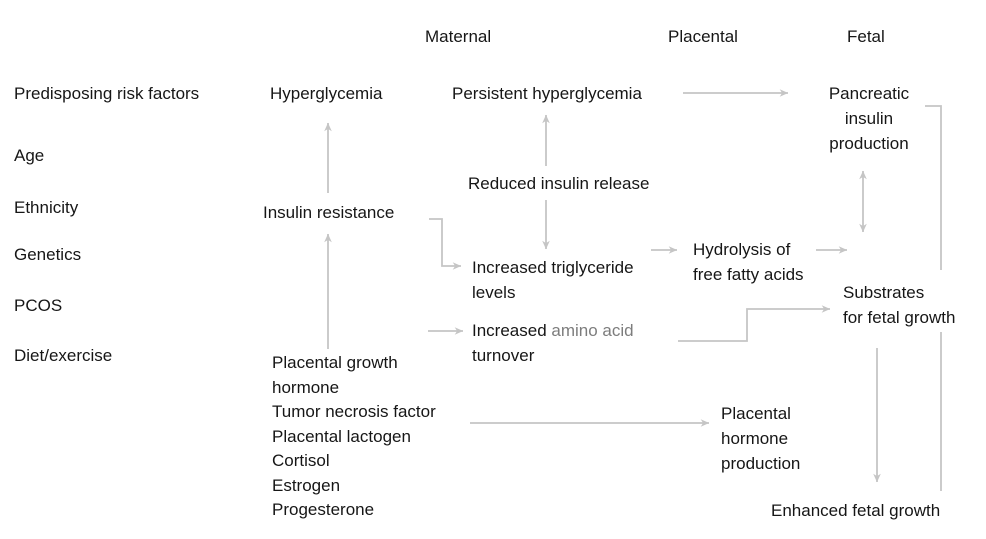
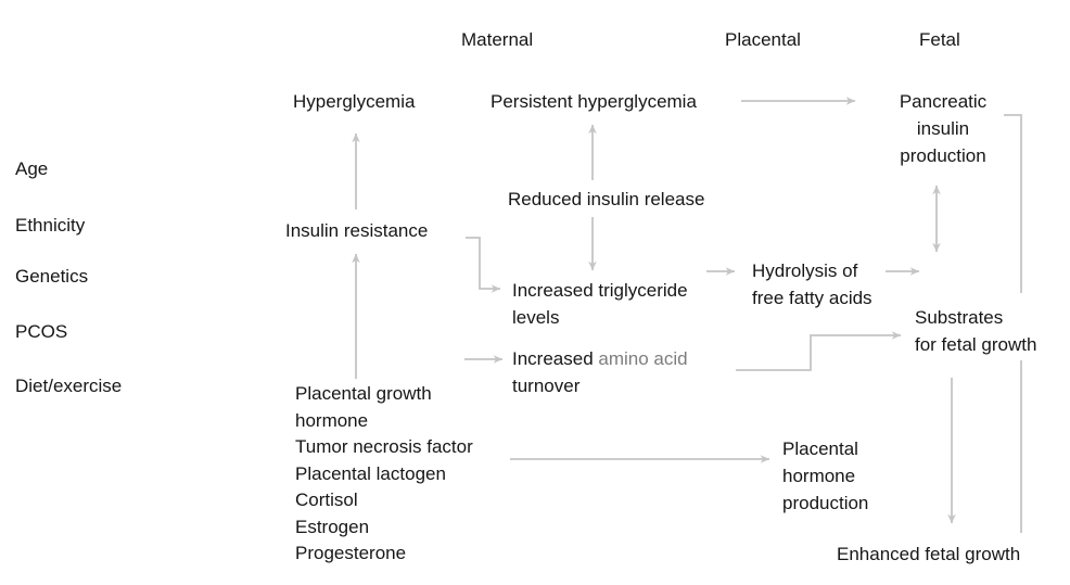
  Maternal
  Placental
  Fetal
- Predisposing risk factors
  Age
  Ethnicity
  Genetics
  PCOS
  Diet/exercise
  Hyperglycemia
  Insulin resistance
  Persistent hyperglycemia
  Reduced insulin release
  Increased triglyceride
  levels
  Increased amino acid
  turnover
  Hydrolysis of
  free fatty acids
  Pancreatic
  insulin
  production
  Substrates
  for fetal growth
  Placental growth
  hormone
  Tumor necrosis factor
  Placental lactogen
  Cortisol
  Estrogen
  Progesterone
  Placental
  hormone
  production
  Enhanced fetal growth
